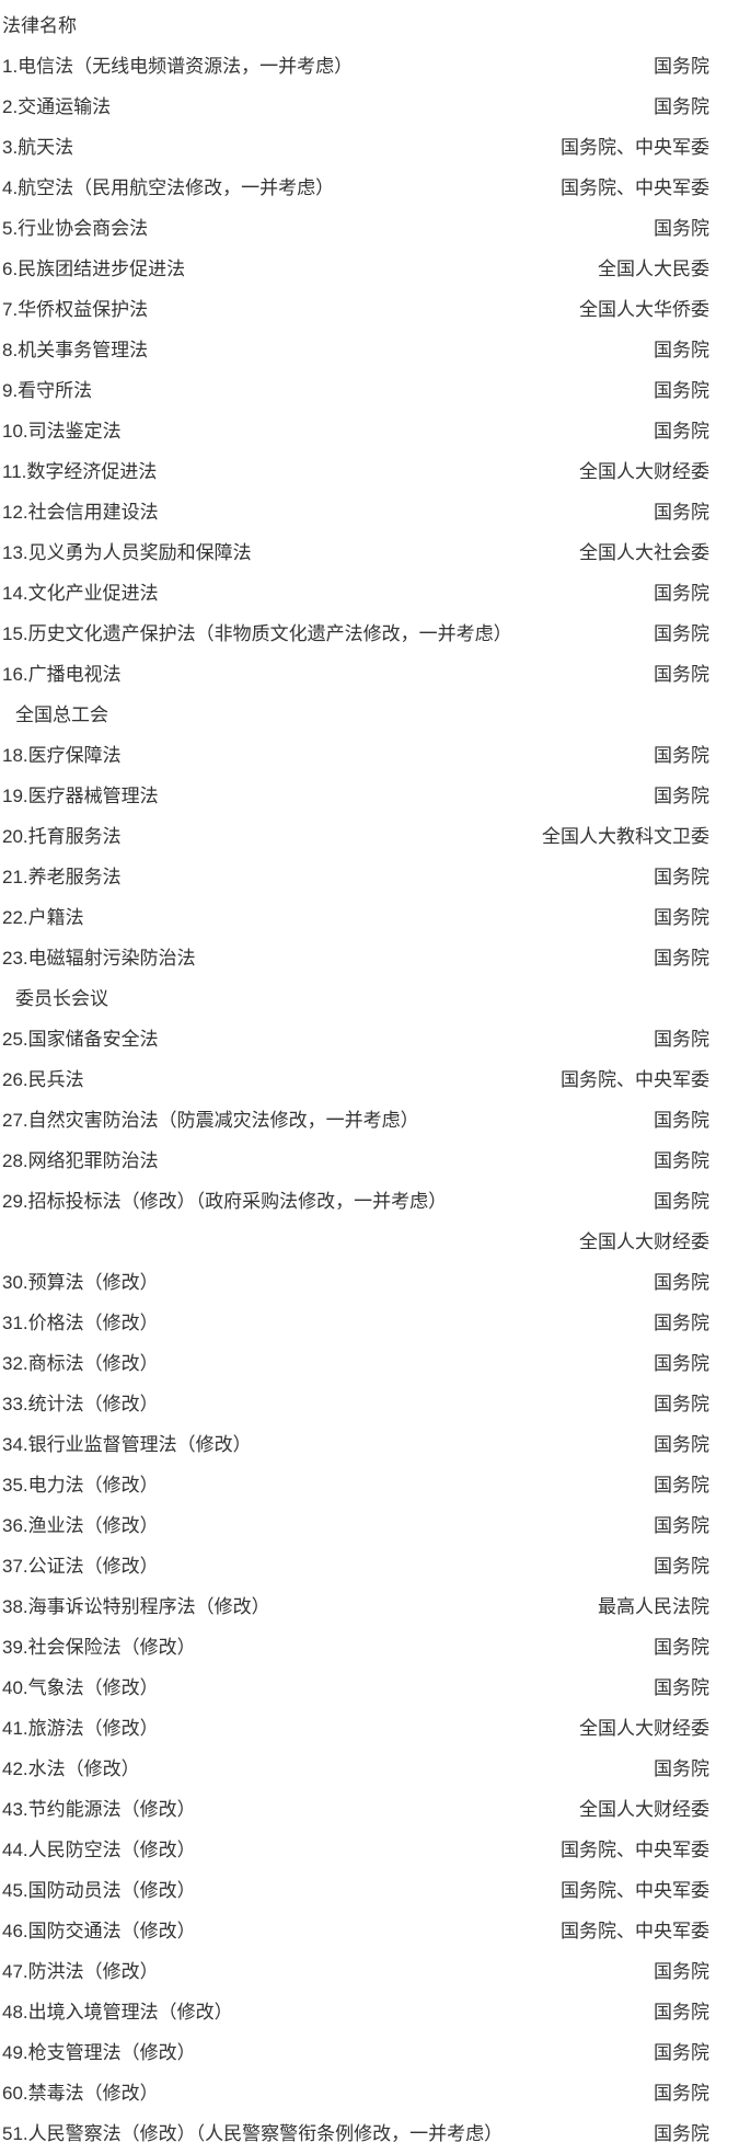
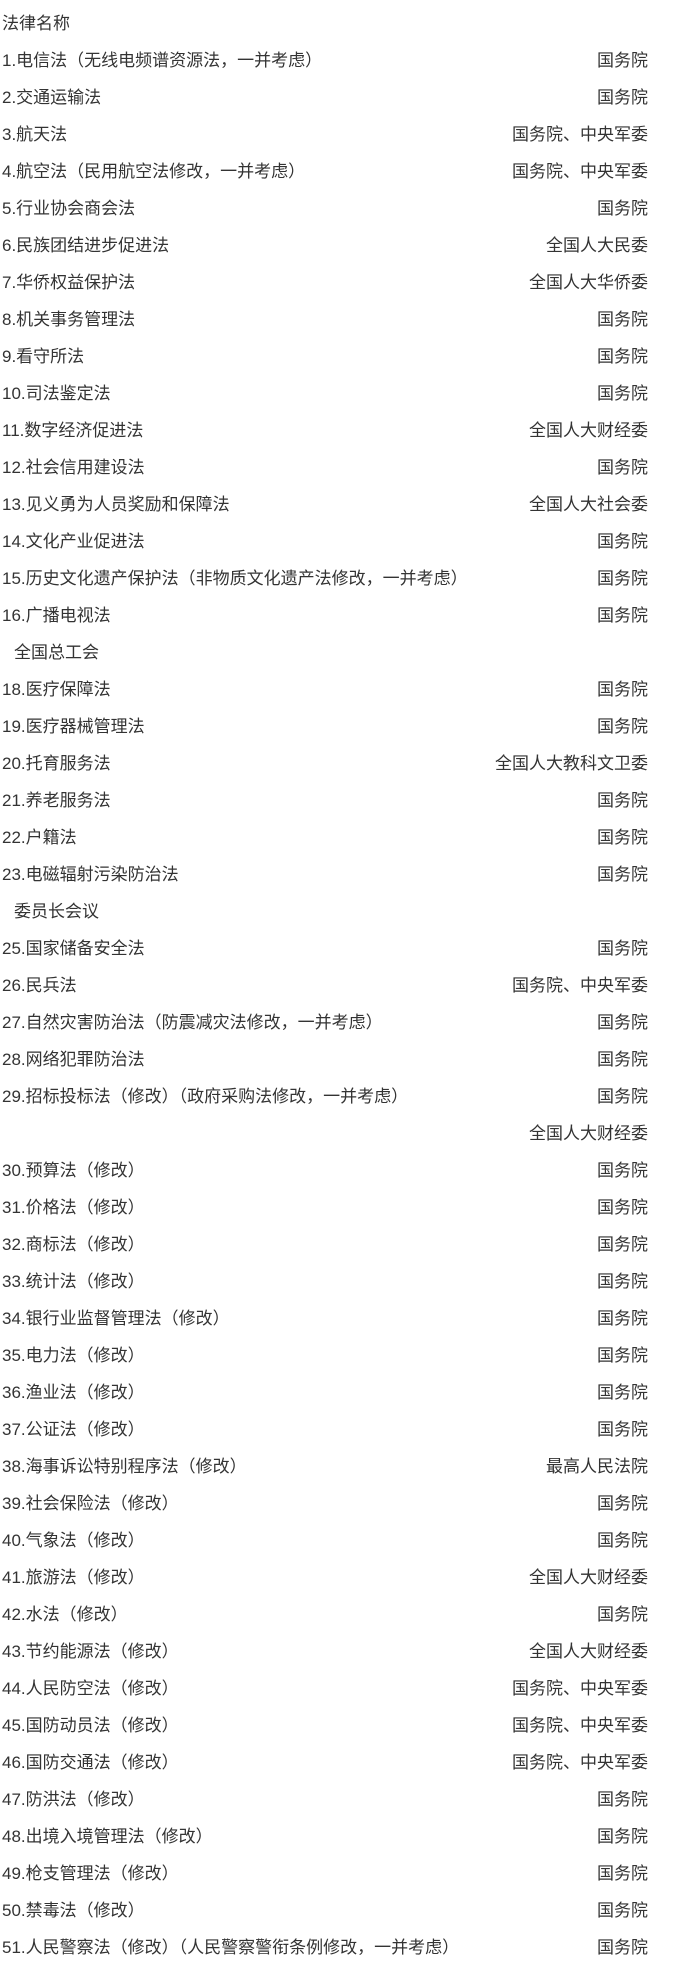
  法律名称
  1.电信法（无线电频谱资源法，一并考虑）
  国务院
  2.交通运输法
  国务院
  3.航天法
  国务院、中央军委
  4.航空法（民用航空法修改，一并考虑）
  国务院、中央军委
  5.行业协会商会法
  国务院
  6.民族团结进步促进法
  全国人大民委
  7.华侨权益保护法
  全国人大华侨委
  8.机关事务管理法
  国务院
  9.看守所法
  国务院
  10.司法鉴定法
  国务院
  11.数字经济促进法
  全国人大财经委
  12.社会信用建设法
  国务院
  13.见义勇为人员奖励和保障法
  全国人大社会委
  14.文化产业促进法
  国务院
  15.历史文化遗产保护法（非物质文化遗产法修改，一并考虑）
  国务院
  16.广播电视法
  国务院
  全国总工会
  18.医疗保障法
  国务院
  19.医疗器械管理法
  国务院
  20.托育服务法
  全国人大教科文卫委
  21.养老服务法
  国务院
  22.户籍法
  国务院
  23.电磁辐射污染防治法
  国务院
  委员长会议
  25.国家储备安全法
  国务院
  26.民兵法
  国务院、中央军委
  27.自然灾害防治法（防震减灾法修改，一并考虑）
  国务院
  28.网络犯罪防治法
  国务院
  29.招标投标法（修改）（政府采购法修改，一并考虑）
  国务院
  全国人大财经委
  30.预算法（修改）
  国务院
  31.价格法（修改）
  国务院
  32.商标法（修改）
  国务院
  33.统计法（修改）
  国务院
  34.银行业监督管理法（修改）
  国务院
  35.电力法（修改）
  国务院
  36.渔业法（修改）
  国务院
  37.公证法（修改）
  国务院
  38.海事诉讼特别程序法（修改）
  最高人民法院
  39.社会保险法（修改）
  国务院
  40.气象法（修改）
  国务院
  41.旅游法（修改）
  全国人大财经委
  42.水法（修改）
  国务院
  43.节约能源法（修改）
  全国人大财经委
  44.人民防空法（修改）
  国务院、中央军委
  45.国防动员法（修改）
  国务院、中央军委
  46.国防交通法（修改）
  国务院、中央军委
  47.防洪法（修改）
  国务院
  48.出境入境管理法（修改）
  国务院
  49.枪支管理法（修改）
  国务院
- 60.禁毒法（修改）
+ 50.禁毒法（修改）
  国务院
  51.人民警察法（修改）（人民警察警衔条例修改，一并考虑）
  国务院
